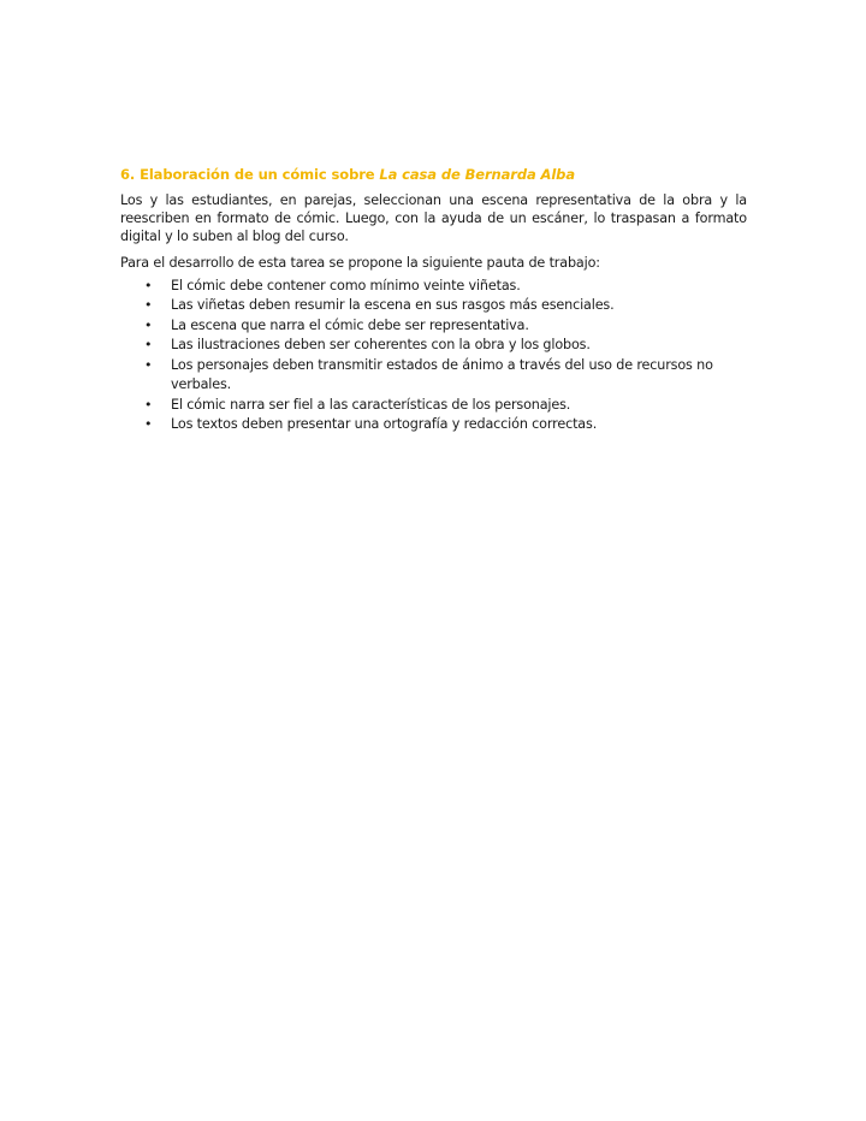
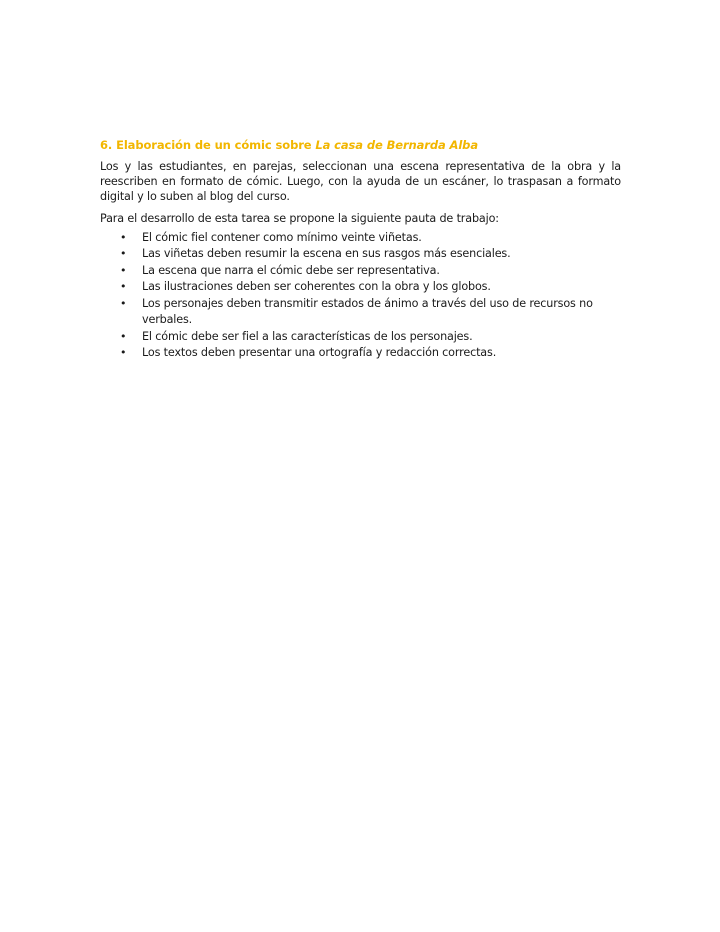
  6. Elaboración de un cómic sobre La casa de Bernarda Alba
  Los y las estudiantes, en parejas, seleccionan una escena representativa de la obra y la reescriben en formato de cómic. Luego, con la ayuda de un escáner, lo traspasan a formato digital y lo suben al blog del curso.
  Para el desarrollo de esta tarea se propone la siguiente pauta de trabajo:
  •
- El cómic debe contener como mínimo veinte viñetas.
+ El cómic fiel contener como mínimo veinte viñetas.
  •
  Las viñetas deben resumir la escena en sus rasgos más esenciales.
  •
  La escena que narra el cómic debe ser representativa.
  •
  Las ilustraciones deben ser coherentes con la obra y los globos.
  •
  Los personajes deben transmitir estados de ánimo a través del uso de recursos no verbales.
  •
- El cómic narra ser fiel a las características de los personajes.
+ El cómic debe ser fiel a las características de los personajes.
  •
  Los textos deben presentar una ortografía y redacción correctas.
